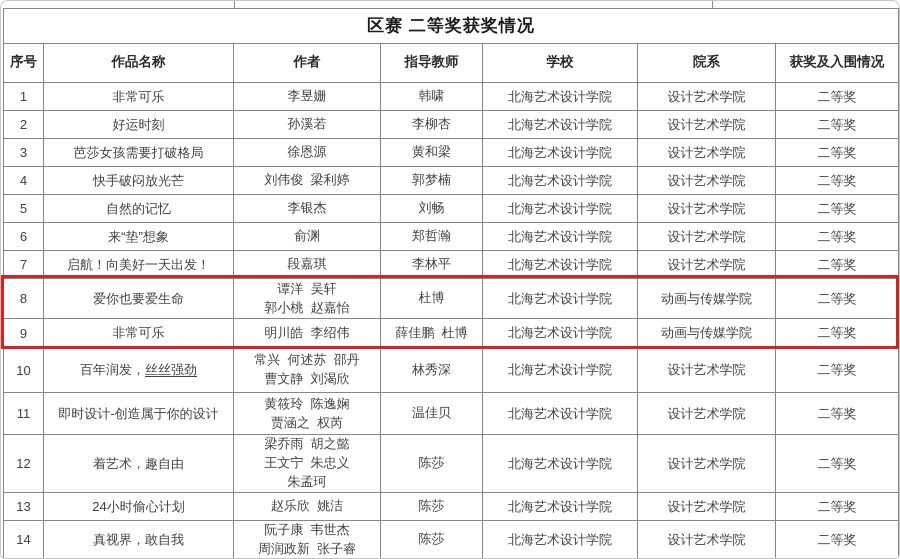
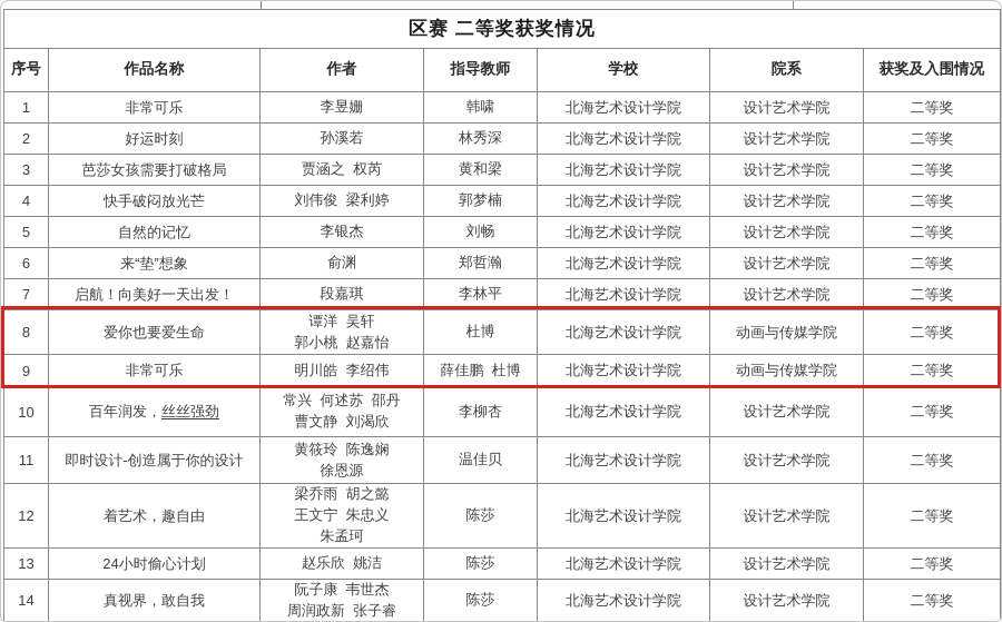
  区赛 二等奖获奖情况
  序号	作品名称	作者	指导教师	学校	院系	获奖及入围情况
  1	非常可乐	李昱姗	韩啸	北海艺术设计学院	设计艺术学院	二等奖
- 2	好运时刻	孙溪若	李柳杏	北海艺术设计学院	设计艺术学院	二等奖
+ 2	好运时刻	孙溪若	林秀深	北海艺术设计学院	设计艺术学院	二等奖
- 3	芭莎女孩需要打破格局	徐恩源	黄和梁	北海艺术设计学院	设计艺术学院	二等奖
+ 3	芭莎女孩需要打破格局	贾涵之 权芮	黄和梁	北海艺术设计学院	设计艺术学院	二等奖
  4	快手破闷放光芒	刘伟俊 梁利婷	郭梦楠	北海艺术设计学院	设计艺术学院	二等奖
  5	自然的记忆	李银杰	刘畅	北海艺术设计学院	设计艺术学院	二等奖
  6	来“垫”想象	俞渊	郑哲瀚	北海艺术设计学院	设计艺术学院	二等奖
  7	启航！向美好一天出发！	段嘉琪	李林平	北海艺术设计学院	设计艺术学院	二等奖
  8	爱你也要爱生命	谭洋 吴轩郭小桃 赵嘉怡	杜博	北海艺术设计学院	动画与传媒学院	二等奖
  9	非常可乐	明川皓 李绍伟	薛佳鹏 杜博	北海艺术设计学院	动画与传媒学院	二等奖
- 10	百年润发，丝丝强劲	常兴 何述苏 邵丹曹文静 刘渴欣	林秀深	北海艺术设计学院	设计艺术学院	二等奖
+ 10	百年润发，丝丝强劲	常兴 何述苏 邵丹曹文静 刘渴欣	李柳杏	北海艺术设计学院	设计艺术学院	二等奖
- 11	即时设计-创造属于你的设计	黄筱玲 陈逸娴贾涵之 权芮	温佳贝	北海艺术设计学院	设计艺术学院	二等奖
+ 11	即时设计-创造属于你的设计	黄筱玲 陈逸娴徐恩源	温佳贝	北海艺术设计学院	设计艺术学院	二等奖
  12	着艺术，趣自由	梁乔雨 胡之懿王文宁 朱忠义朱孟珂	陈莎	北海艺术设计学院	设计艺术学院	二等奖
  13	24小时偷心计划	赵乐欣 姚洁	陈莎	北海艺术设计学院	设计艺术学院	二等奖
  14	真视界，敢自我	阮子康 韦世杰周润政新 张子睿	陈莎	北海艺术设计学院	设计艺术学院	二等奖
